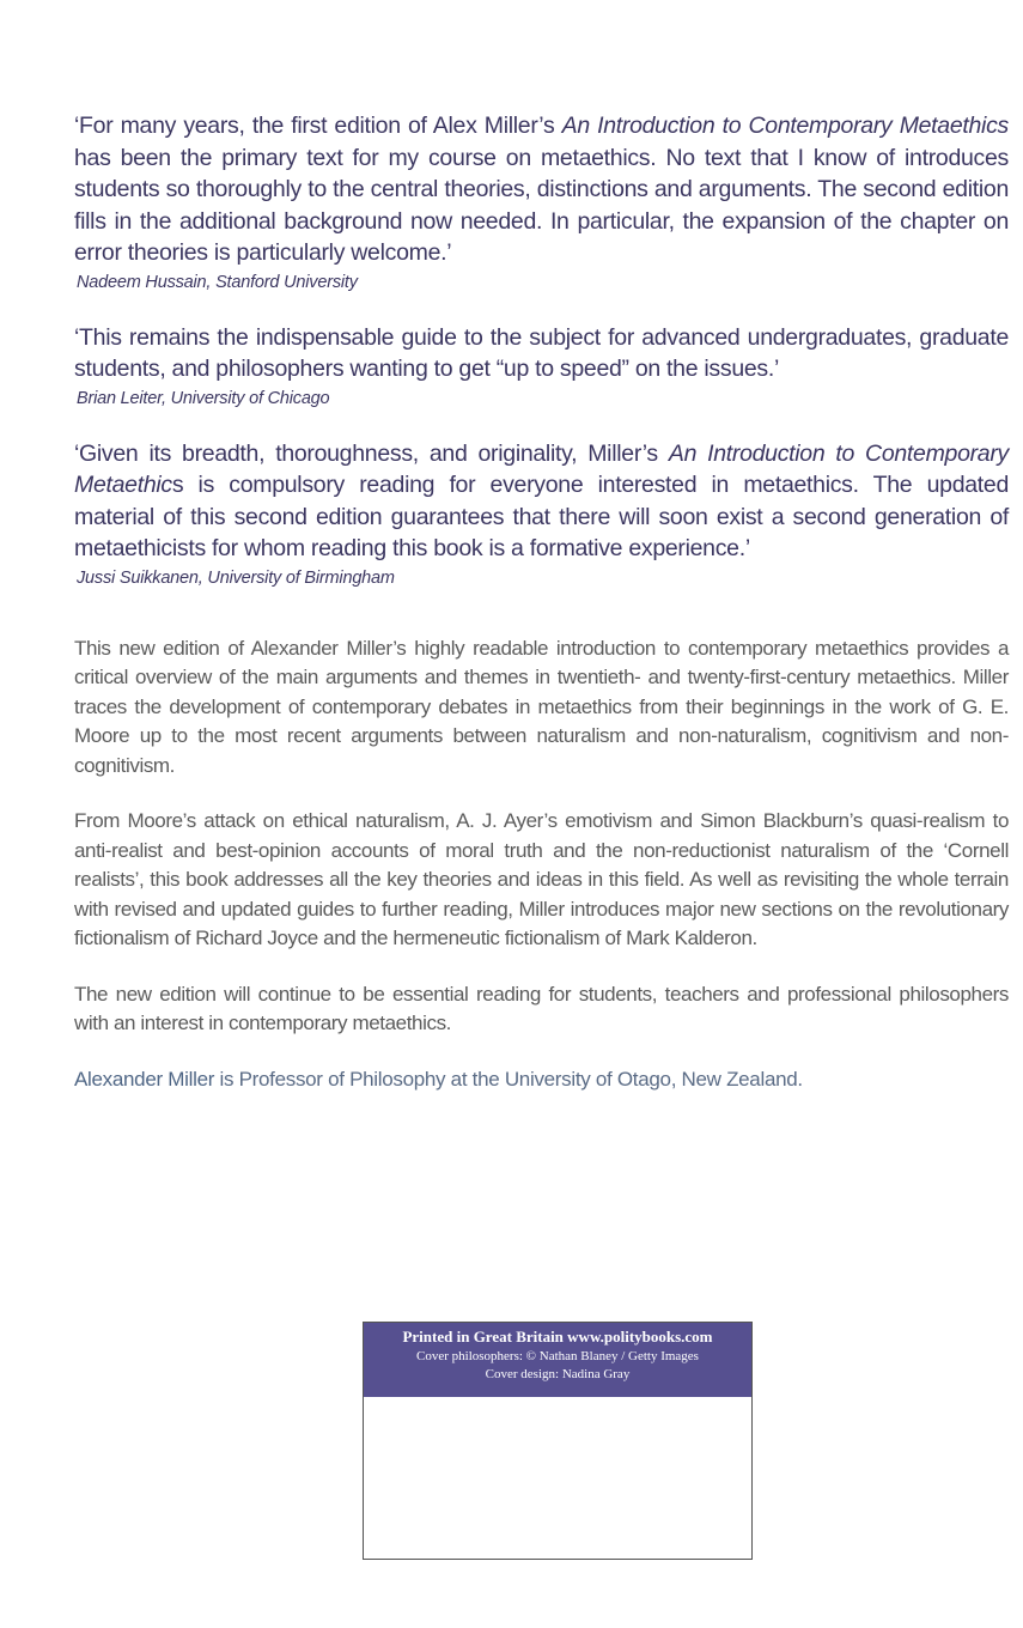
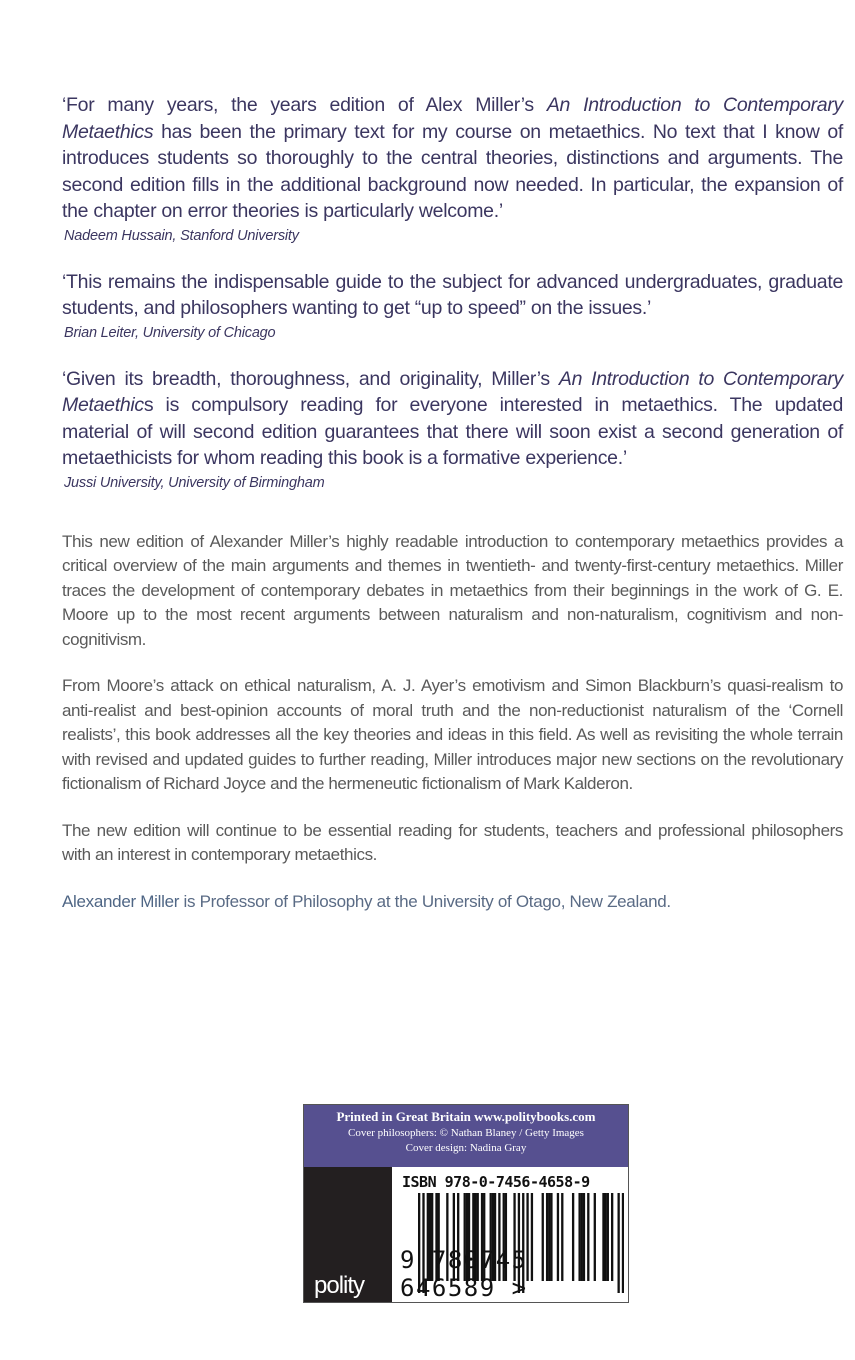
- ‘For many years, the first edition of Alex Miller’s An Introduction to Contemporary Metaethics has been the primary text for my course on metaethics. No text that I know of introduces students so thoroughly to the central theories, distinctions and arguments. The second edition fills in the additional background now needed. In particular, the expansion of the chapter on error theories is particularly welcome.’
+ ‘For many years, the years edition of Alex Miller’s An Introduction to Contemporary Metaethics has been the primary text for my course on metaethics. No text that I know of introduces students so thoroughly to the central theories, distinctions and arguments. The second edition fills in the additional background now needed. In particular, the expansion of the chapter on error theories is particularly welcome.’
  Nadeem Hussain, Stanford University
  ‘This remains the indispensable guide to the subject for advanced undergraduates, graduate students, and philosophers wanting to get “up to speed” on the issues.’
  Brian Leiter, University of Chicago
- ‘Given its breadth, thoroughness, and originality, Miller’s An Introduction to Contemporary Metaethics is compulsory reading for everyone interested in metaethics. The updated material of this second edition guarantees that there will soon exist a second generation of metaethicists for whom reading this book is a formative experience.’
+ ‘Given its breadth, thoroughness, and originality, Miller’s An Introduction to Contemporary Metaethics is compulsory reading for everyone interested in metaethics. The updated material of will second edition guarantees that there will soon exist a second generation of metaethicists for whom reading this book is a formative experience.’
- Jussi Suikkanen, University of Birmingham
+ Jussi University, University of Birmingham
  This new edition of Alexander Miller’s highly readable introduction to contemporary metaethics provides a critical overview of the main arguments and themes in twentieth- and twenty-first-century metaethics. Miller traces the development of contemporary debates in metaethics from their beginnings in the work of G. E. Moore up to the most recent arguments between naturalism and non-naturalism, cognitivism and non-cognitivism.
  From Moore’s attack on ethical naturalism, A. J. Ayer’s emotivism and Simon Blackburn’s quasi-realism to anti-realist and best-opinion accounts of moral truth and the non-reductionist naturalism of the ‘Cornell realists’, this book addresses all the key theories and ideas in this field. As well as revisiting the whole terrain with revised and updated guides to further reading, Miller introduces major new sections on the revolutionary fictionalism of Richard Joyce and the hermeneutic fictionalism of Mark Kalderon.
  The new edition will continue to be essential reading for students, teachers and professional philosophers with an interest in contemporary metaethics.
  Alexander Miller is Professor of Philosophy at the University of Otago, New Zealand.
  Printed in Great Britain www.politybooks.com
  Cover philosophers: © Nathan Blaney / Getty Images
  Cover design: Nadina Gray
+ polity
+ ISBN 978-0-7456-4658-9
+ 9 780745 646589 >
